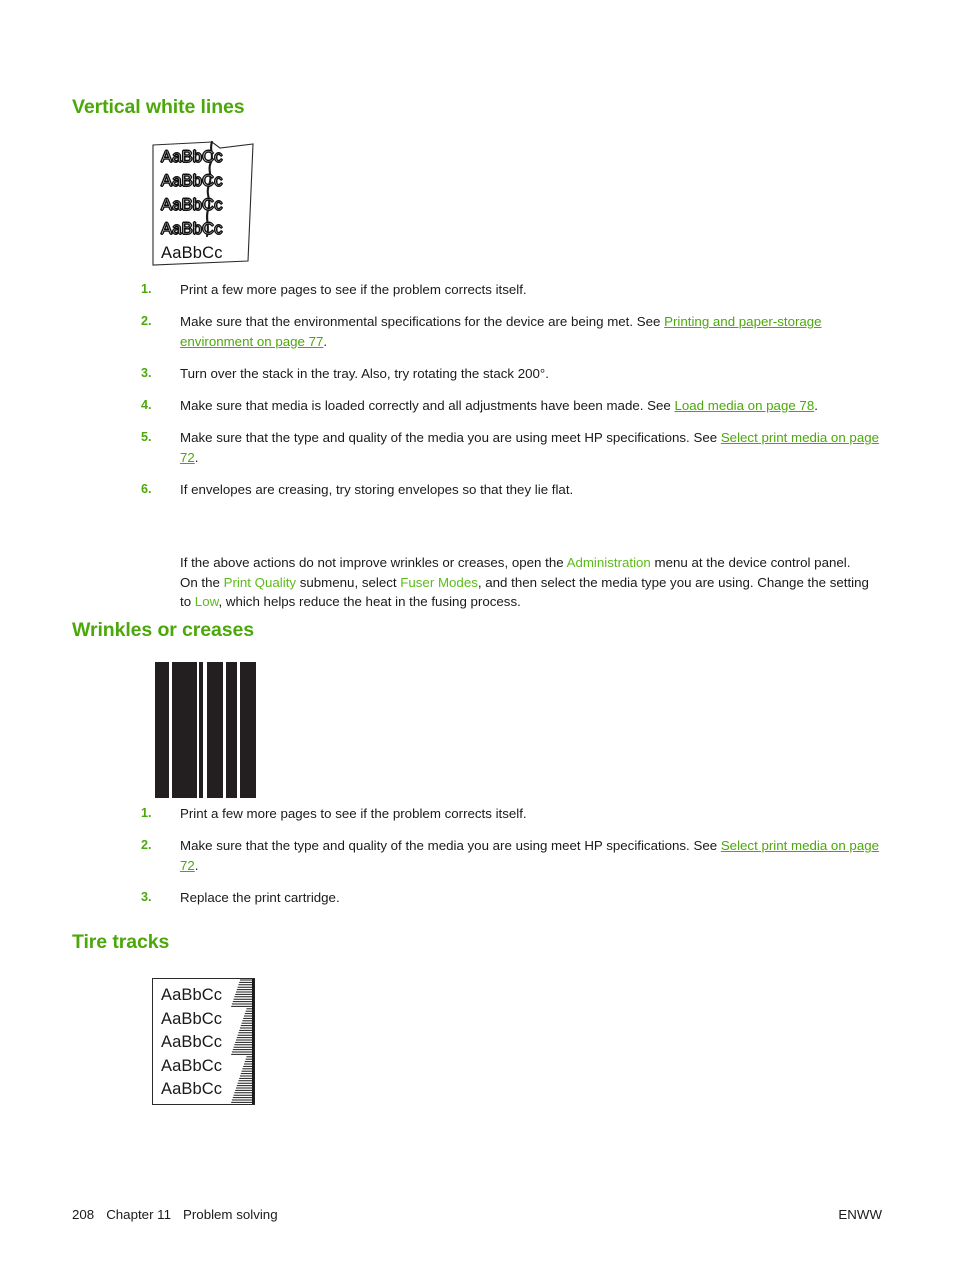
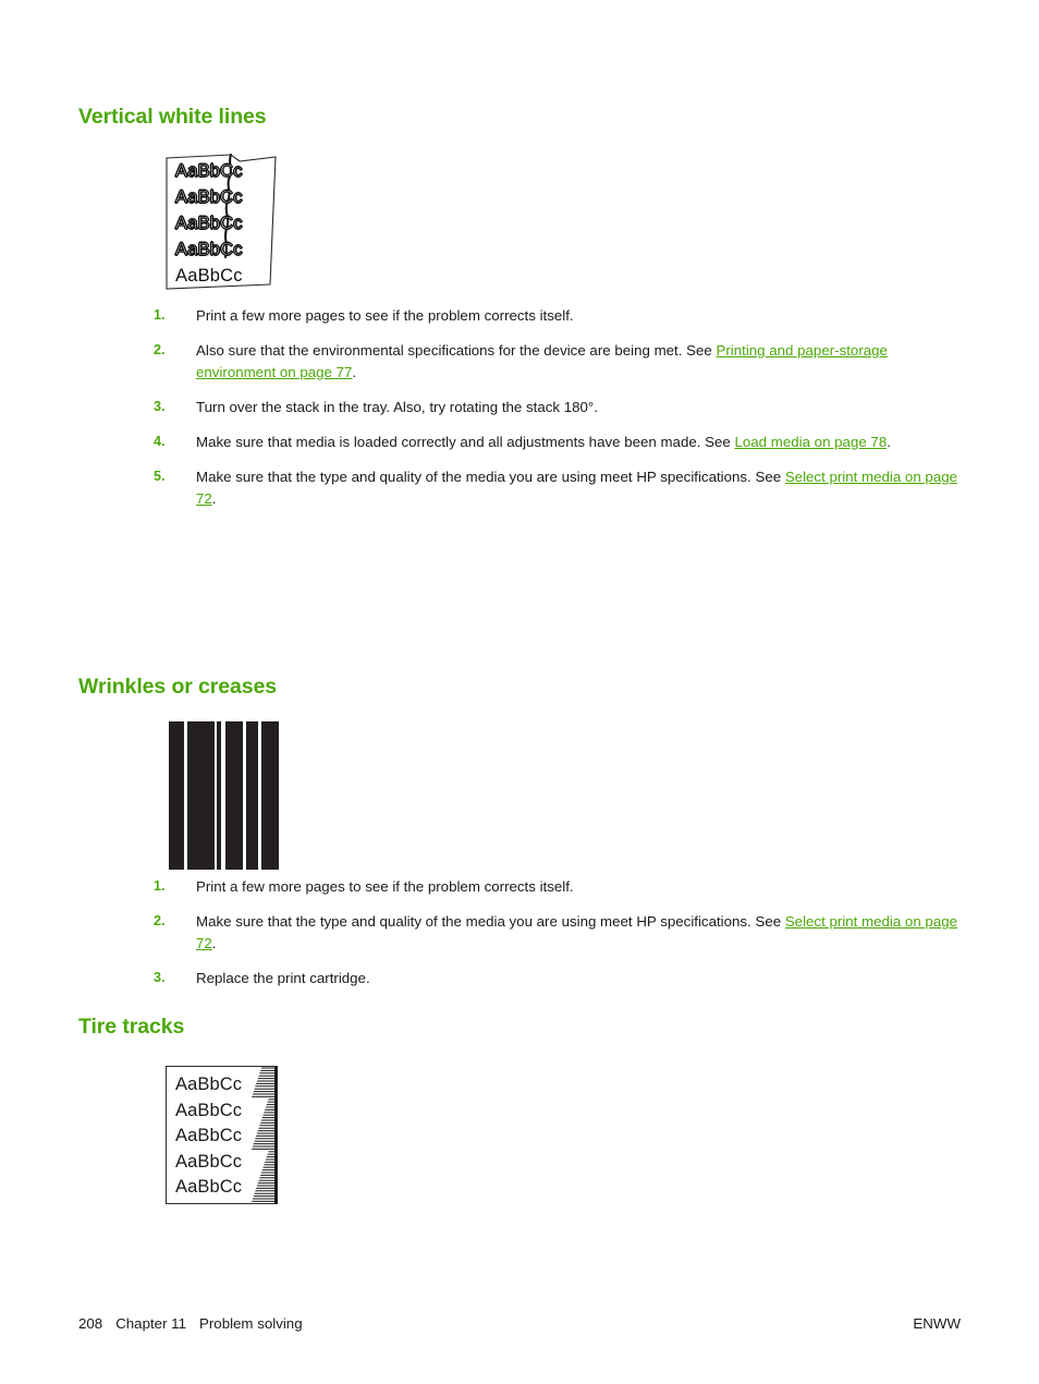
  Vertical white lines
  AaBbCc
  AaBbCc
  AaBbCc
  AaBbCc
  AaBbCc
  1.
  Print a few more pages to see if the problem corrects itself.
  2.
- Make sure that the environmental specifications for the device are being met. See Printing and paper-storage environment on page 77.
+ Also sure that the environmental specifications for the device are being met. See Printing and paper-storage environment on page 77.
  3.
- Turn over the stack in the tray. Also, try rotating the stack 200°.
+ Turn over the stack in the tray. Also, try rotating the stack 180°.
  4.
  Make sure that media is loaded correctly and all adjustments have been made. See Load media on page 78.
  5.
  Make sure that the type and quality of the media you are using meet HP specifications. See Select print media on page 72.
- 6.
- If envelopes are creasing, try storing envelopes so that they lie flat.
- If the above actions do not improve wrinkles or creases, open the Administration menu at the device control panel. On the Print Quality submenu, select Fuser Modes, and then select the media type you are using. Change the setting to Low, which helps reduce the heat in the fusing process.
  Wrinkles or creases
  1.
  Print a few more pages to see if the problem corrects itself.
  2.
  Make sure that the type and quality of the media you are using meet HP specifications. See Select print media on page 72.
  3.
  Replace the print cartridge.
  Tire tracks
  AaBbCc
  AaBbCc
  AaBbCc
  AaBbCc
  AaBbCc
  208
  Chapter 11
  Problem solving
  ENWW
